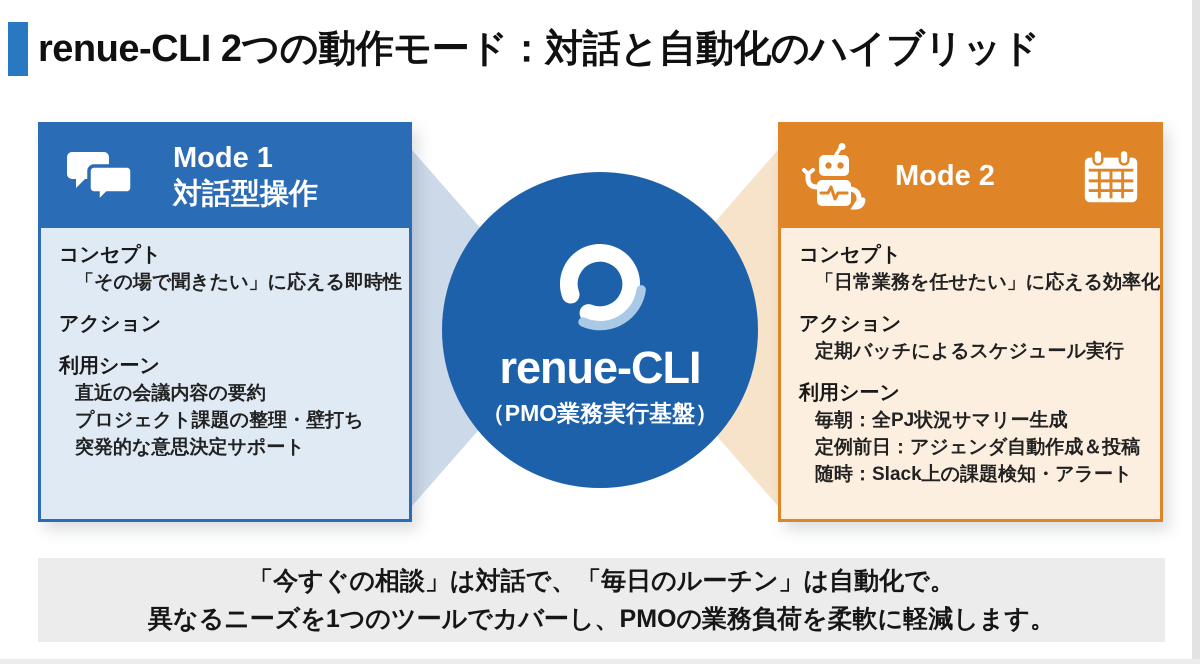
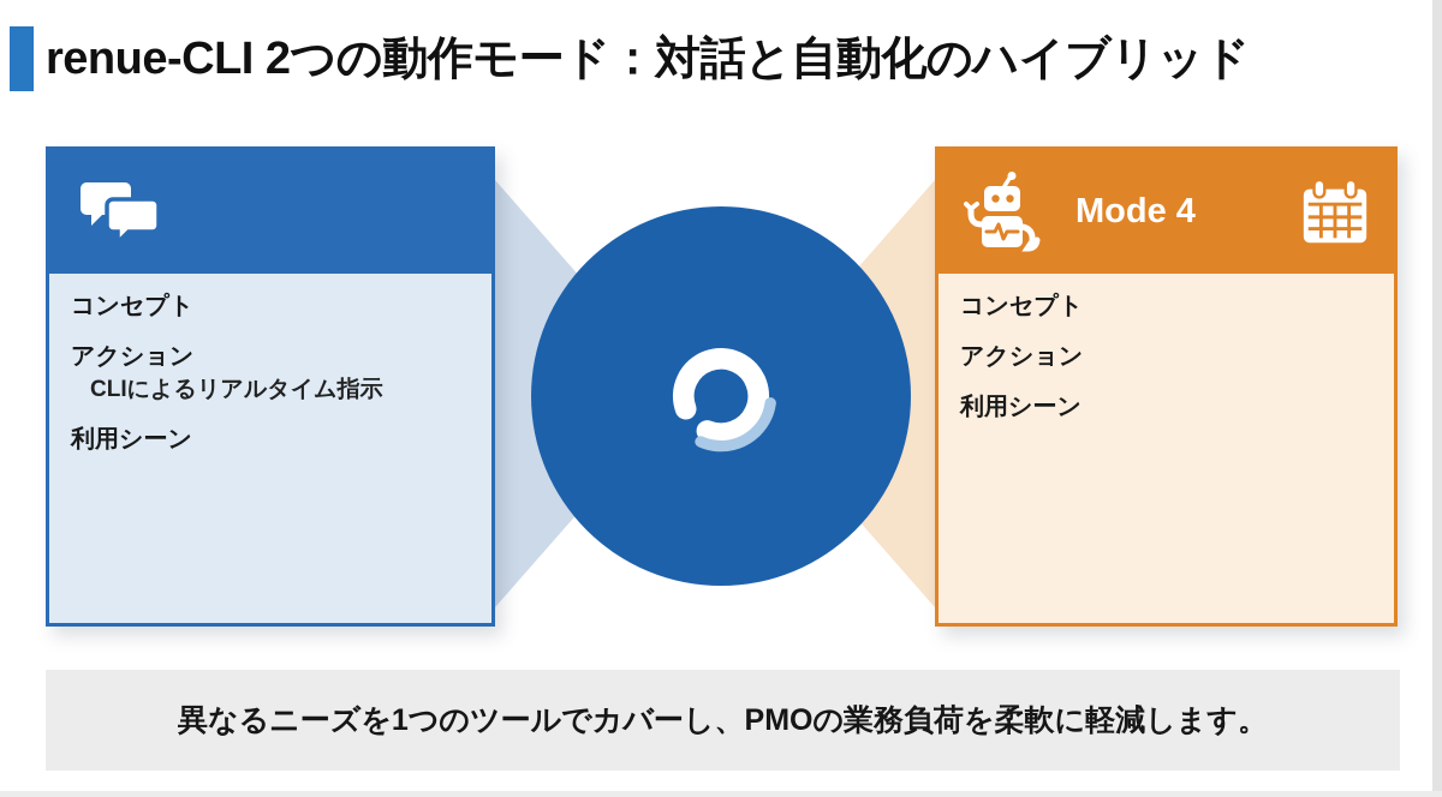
  renue-CLI 2つの動作モード：対話と自動化のハイブリッド
- Mode 1
- 対話型操作
  コンセプト
- 「その場で聞きたい」に応える即時性
  アクション
+ CLIによるリアルタイム指示
  利用シーン
- 直近の会議内容の要約
- プロジェクト課題の整理・壁打ち
- 突発的な意思決定サポート
- Mode 2
+ Mode 4
  コンセプト
- 「日常業務を任せたい」に応える効率化
  アクション
- 定期バッチによるスケジュール実行
  利用シーン
- 毎朝：全PJ状況サマリー生成
- 定例前日：アジェンダ自動作成＆投稿
- 随時：Slack上の課題検知・アラート
- renue-CLI
- （PMO業務実行基盤）
- 「今すぐの相談」は対話で、「毎日のルーチン」は自動化で。
  異なるニーズを1つのツールでカバーし、PMOの業務負荷を柔軟に軽減します。
